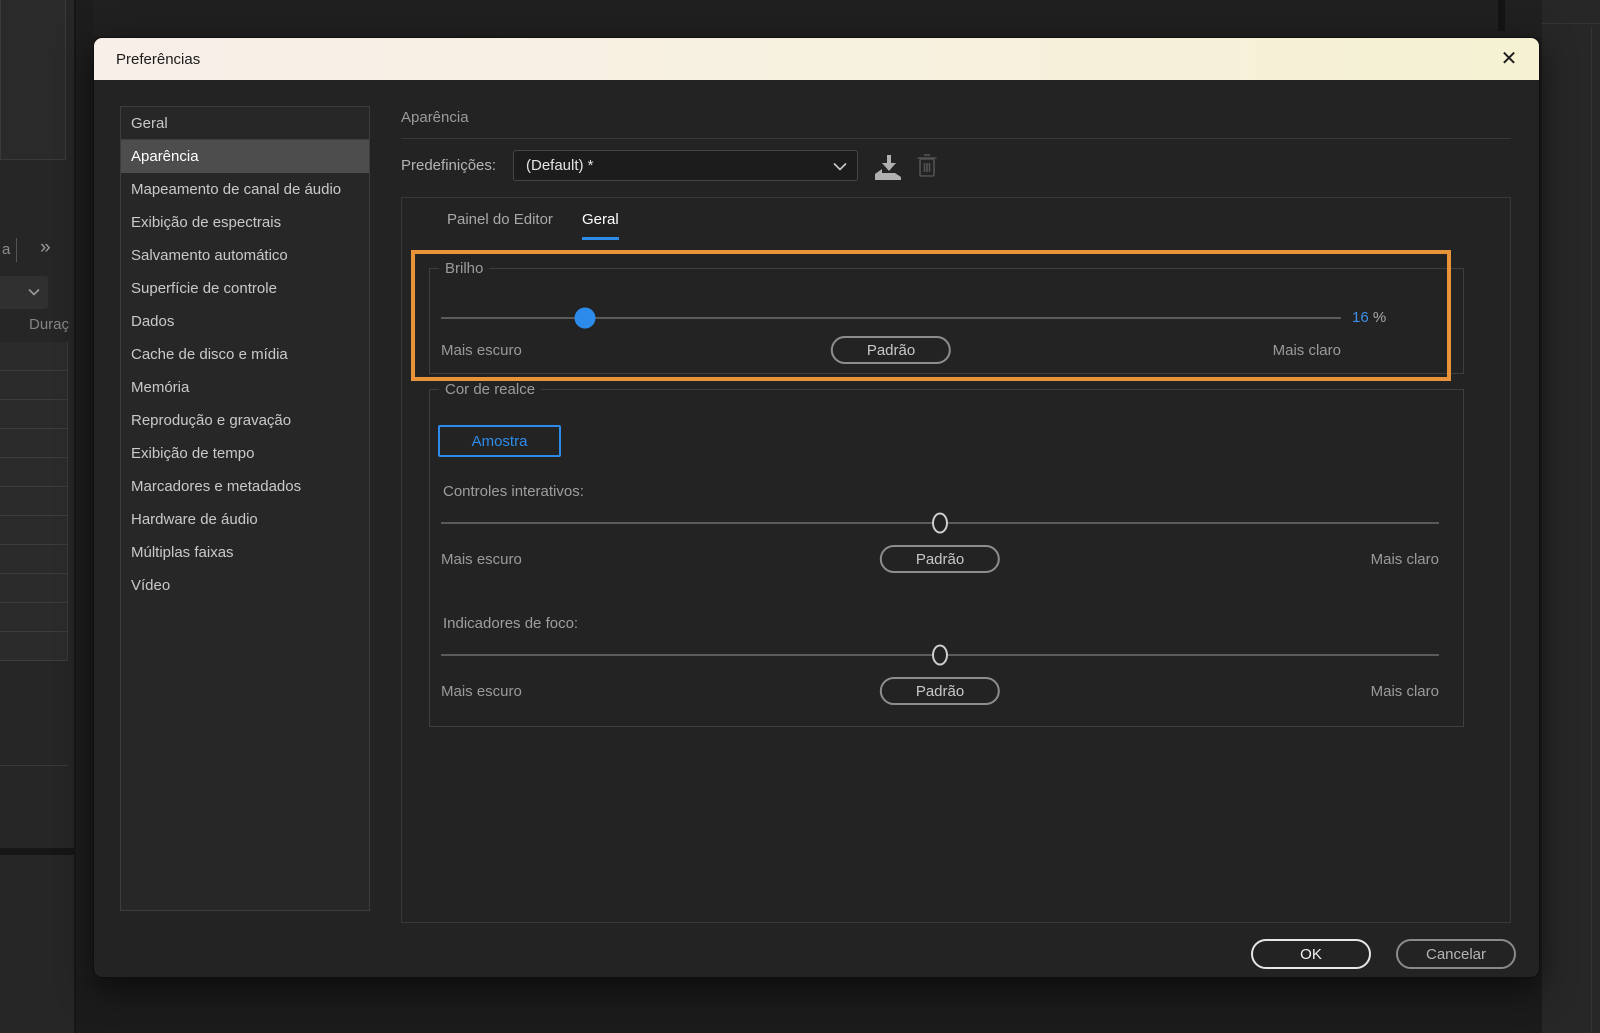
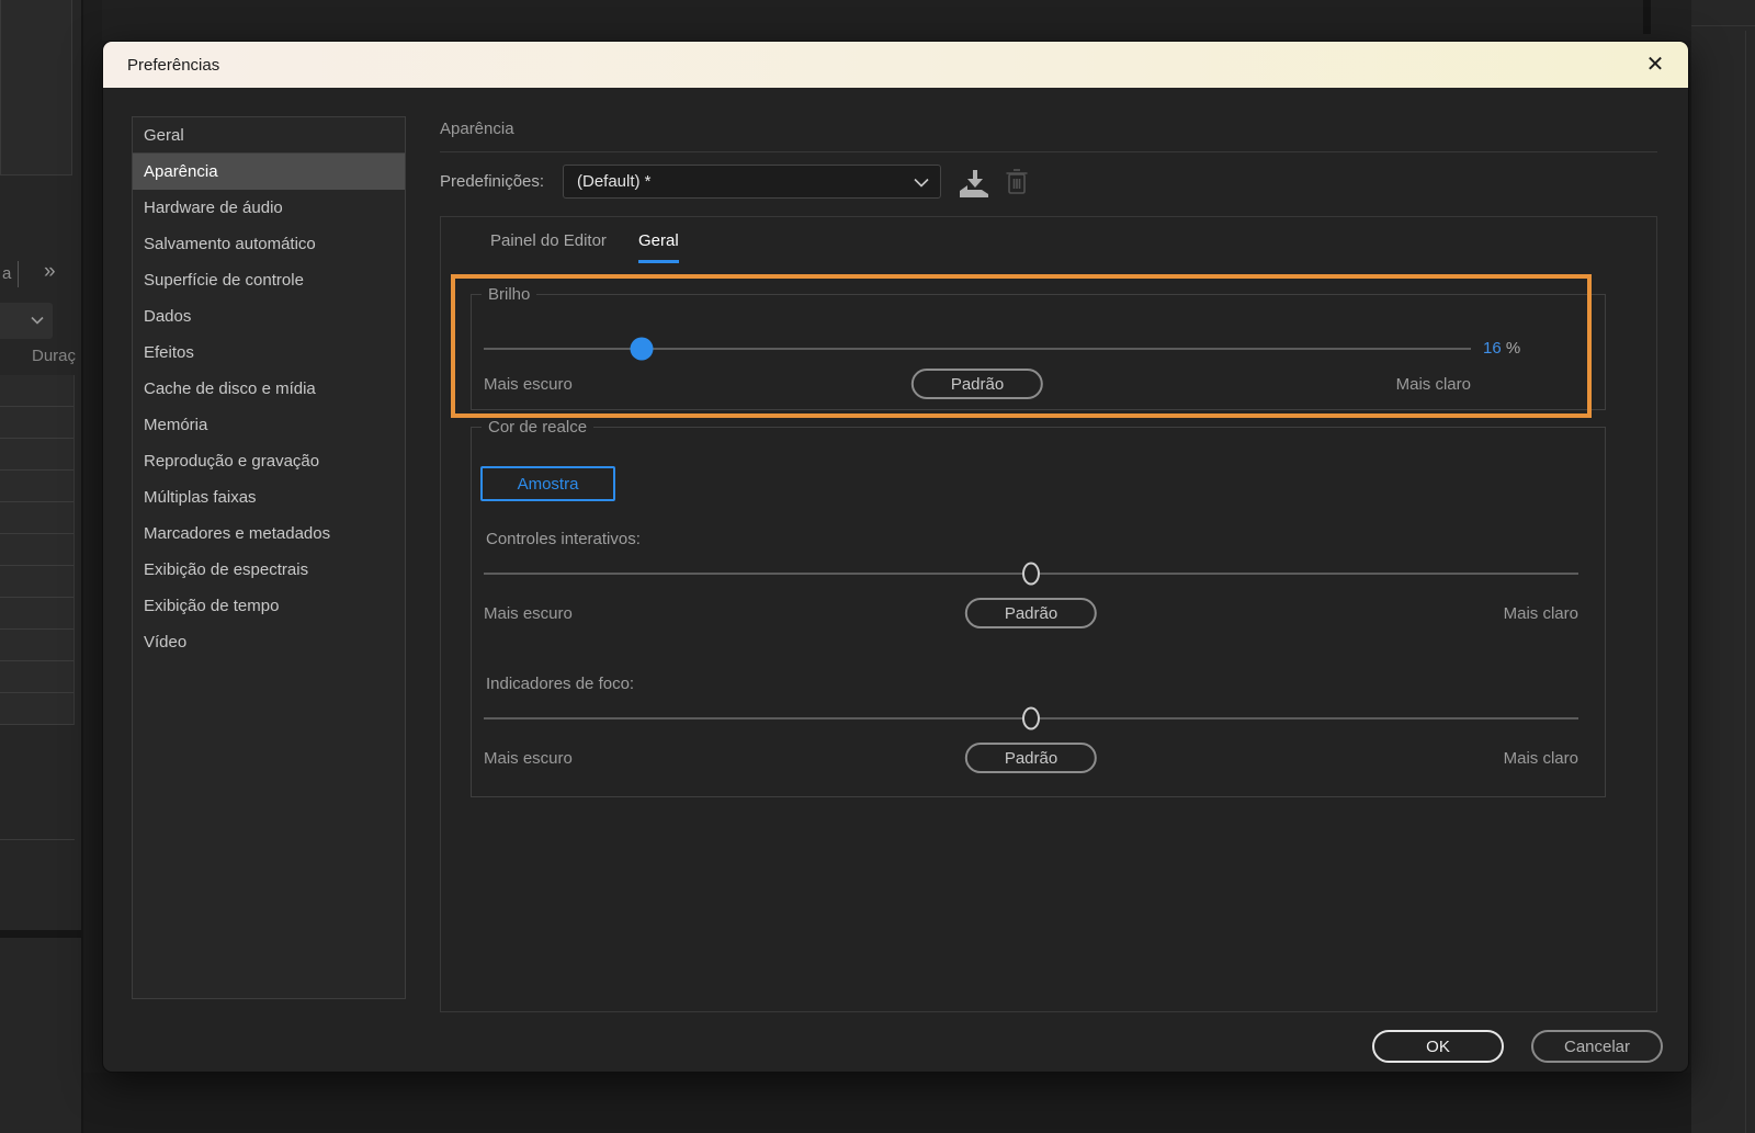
  a
  »
  Duraç
  Preferências
  ✕
  Geral
  Aparência
- Mapeamento de canal de áudio
- Exibição de espectrais
+ Hardware de áudio
  Salvamento automático
  Superfície de controle
  Dados
+ Efeitos
  Cache de disco e mídia
  Memória
  Reprodução e gravação
- Exibição de tempo
+ Múltiplas faixas
  Marcadores e metadados
- Hardware de áudio
+ Exibição de espectrais
- Múltiplas faixas
+ Exibição de tempo
  Vídeo
  Aparência
  Predefinições:
  (Default) *
  Painel do Editor
  Geral
  Brilho
  16 %
  Mais escuro
  Padrão
  Mais claro
  Cor de realce
  Amostra
  Controles interativos:
  Mais escuro
  Padrão
  Mais claro
  Indicadores de foco:
  Mais escuro
  Padrão
  Mais claro
  OK
  Cancelar
